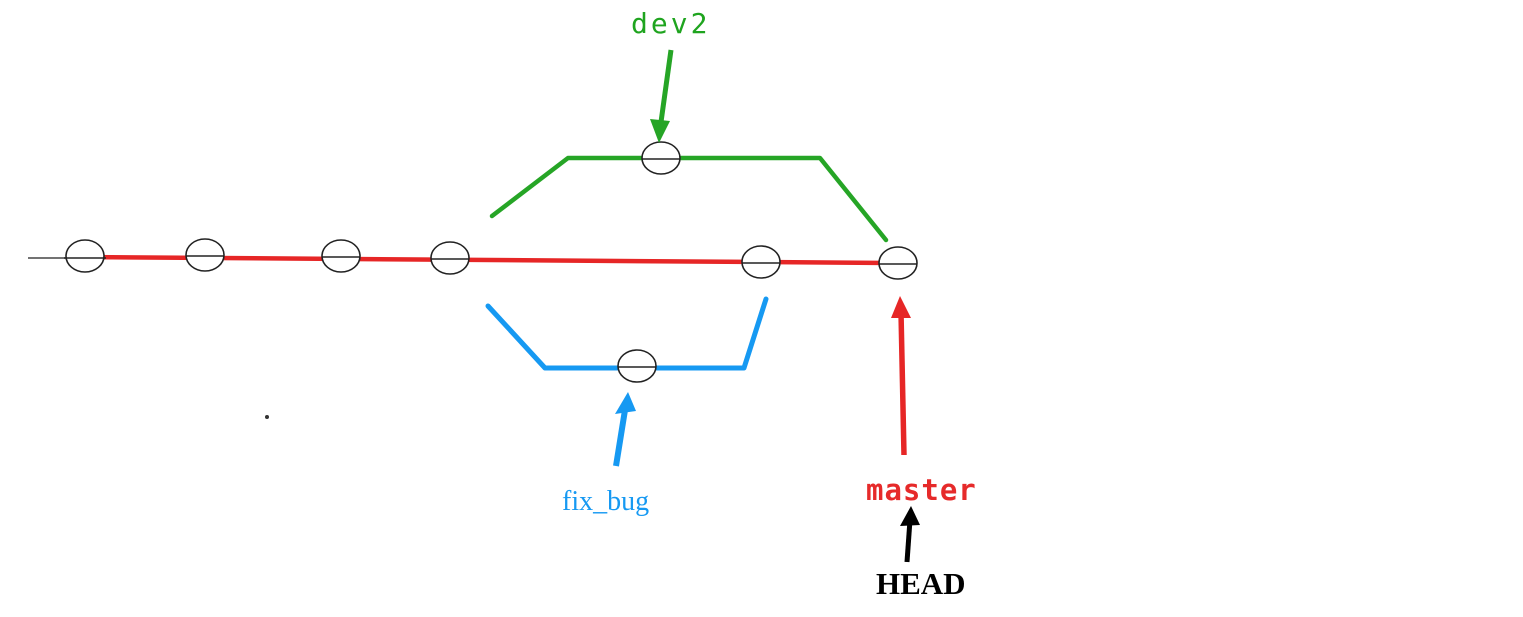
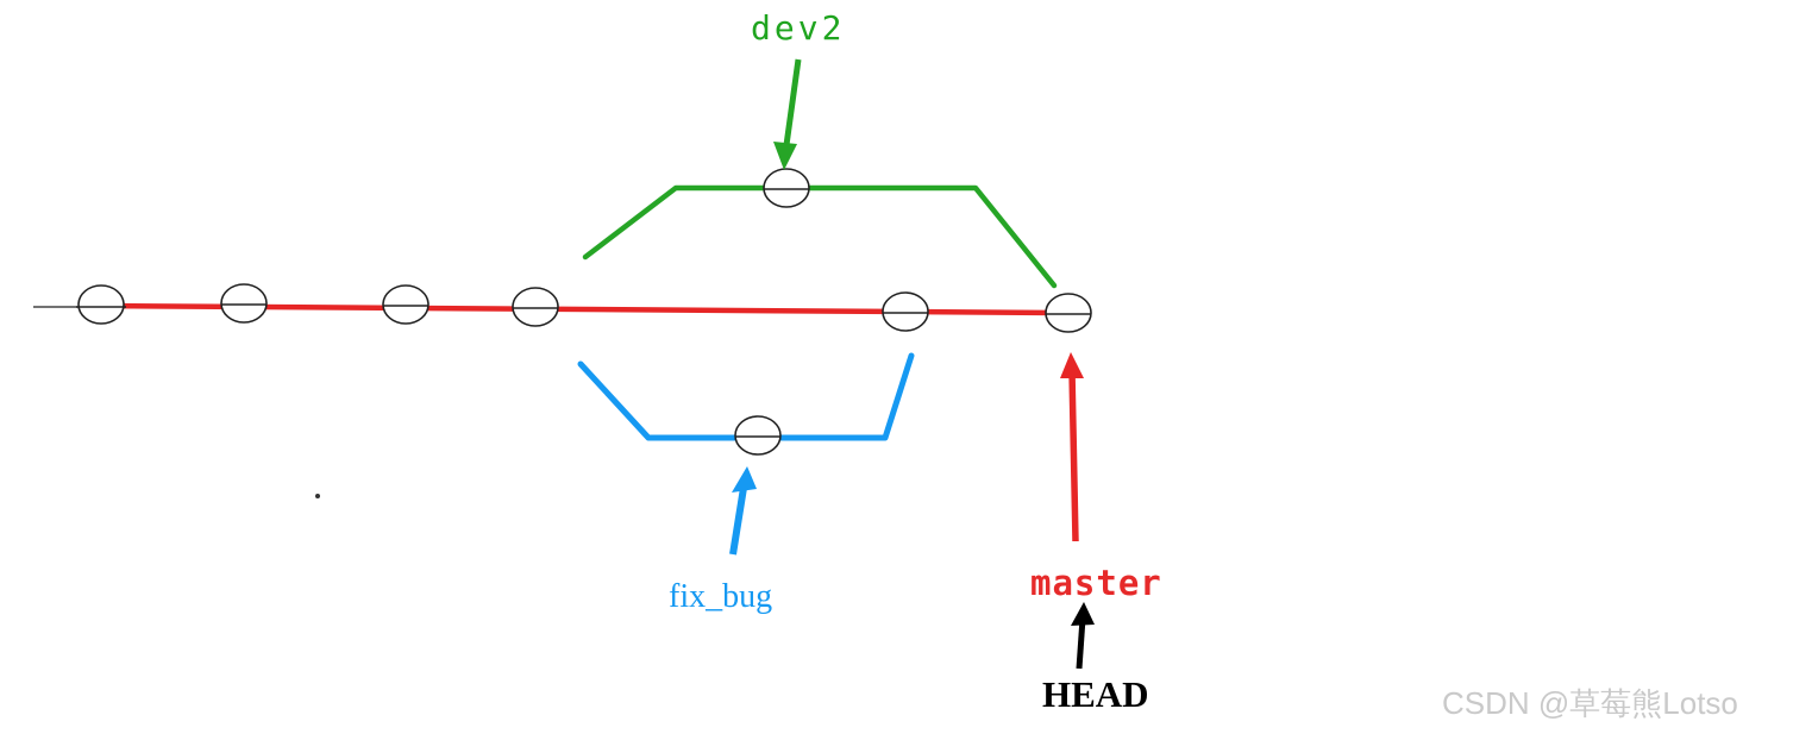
  dev2
  fix_bug
  master
  HEAD
+ CSDN @草莓熊Lotso
